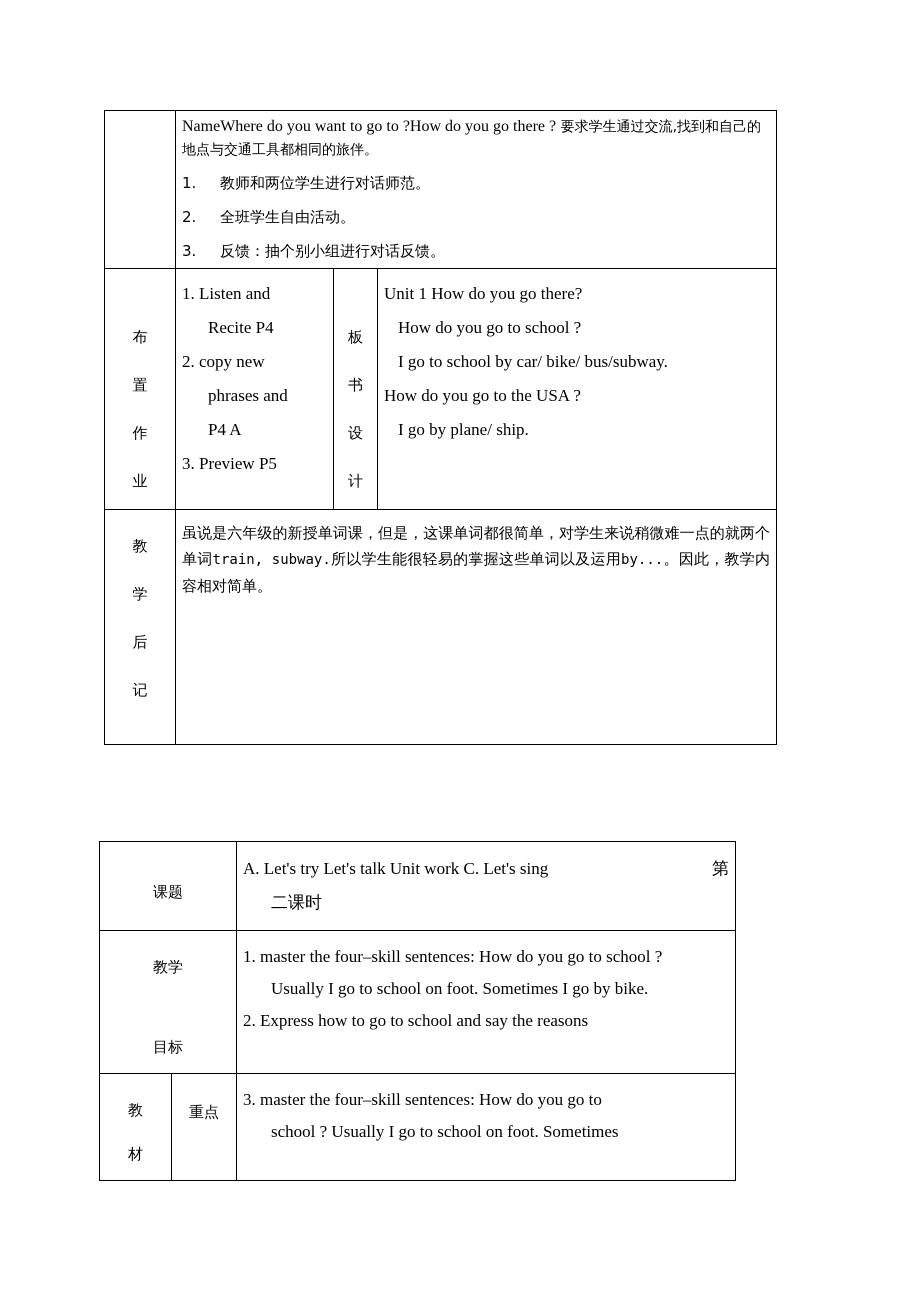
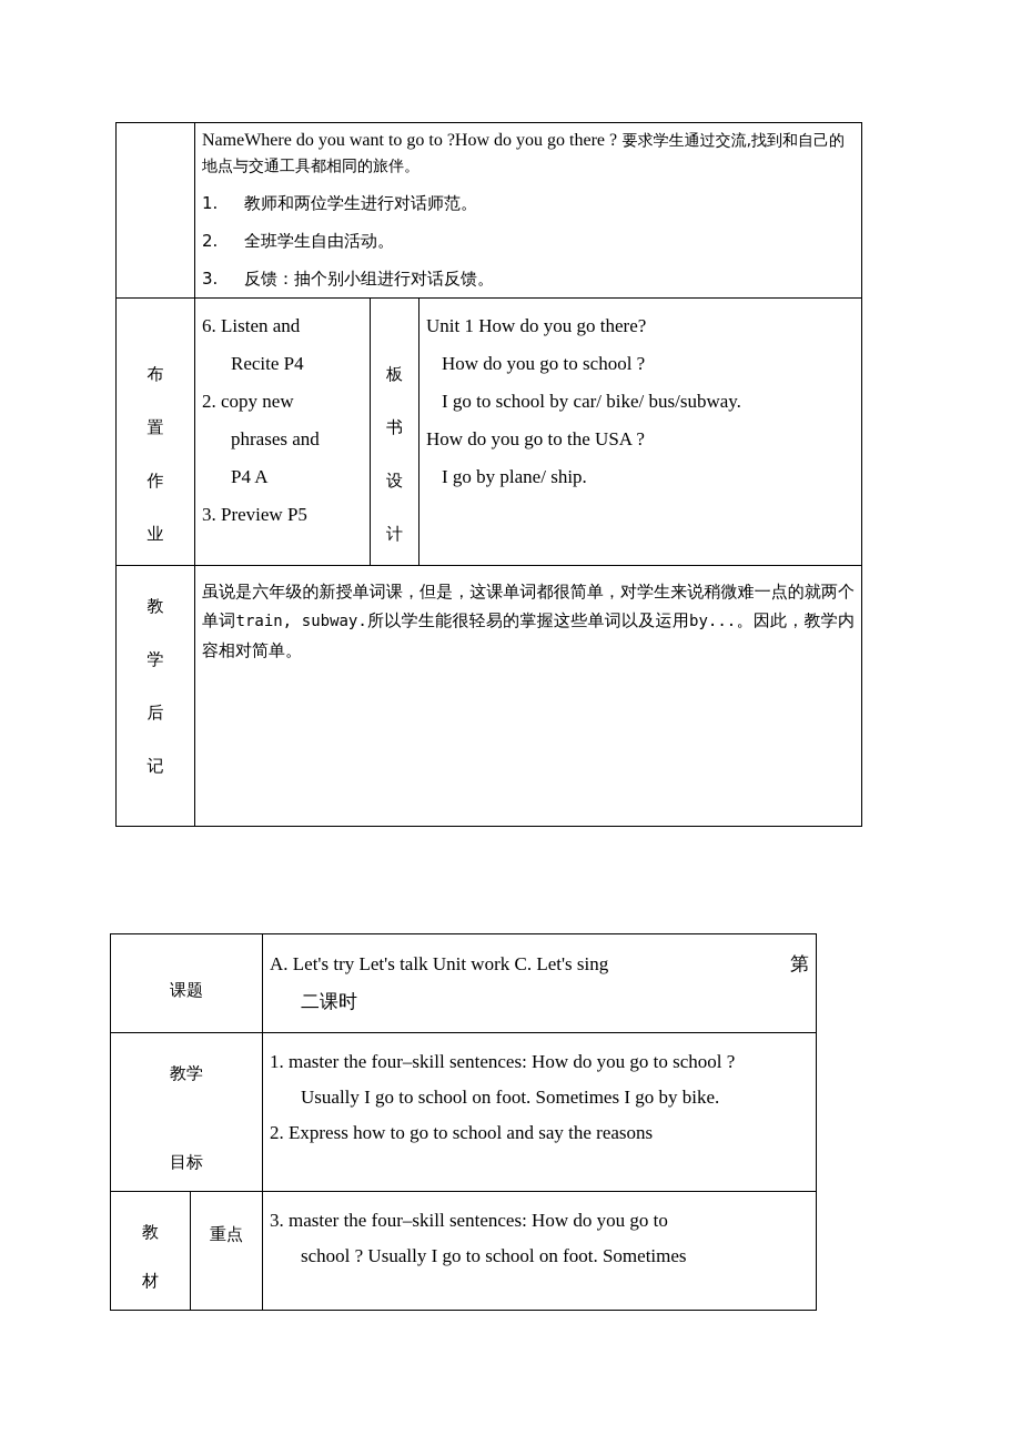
  	NameWhere do you want to go to ?How do you go there ? 要求学生通过交流,找到和自己的地点与交通工具都相同的旅伴。 1. 教师和两位学生进行对话师范。 2. 全班学生自由活动。 3. 反馈：抽个别小组进行对话反馈。
- 布 置 作 业	1. Listen and Recite P4 2. copy new phrases and P4 A 3. Preview P5	板 书 设 计	Unit 1 How do you go there? How do you go to school ? I go to school by car/ bike/ bus/subway. How do you go to the USA ? I go by plane/ ship.
+ 布 置 作 业	6. Listen and Recite P4 2. copy new phrases and P4 A 3. Preview P5	板 书 设 计	Unit 1 How do you go there? How do you go to school ? I go to school by car/ bike/ bus/subway. How do you go to the USA ? I go by plane/ ship.
  教 学 后 记	虽说是六年级的新授单词课，但是，这课单词都很简单，对学生来说稍微难一点的就两个单词train, subway.所以学生能很轻易的掌握这些单词以及运用by...。因此，教学内容相对简单。
  课题	A. Let's try Let's talk Unit work C. Let's sing 第 二课时
  教学 目标	1. master the four–skill sentences: How do you go to school ? Usually I go to school on foot. Sometimes I go by bike. 2. Express how to go to school and say the reasons
  教 材	重点	3. master the four–skill sentences: How do you go to school ? Usually I go to school on foot. Sometimes
